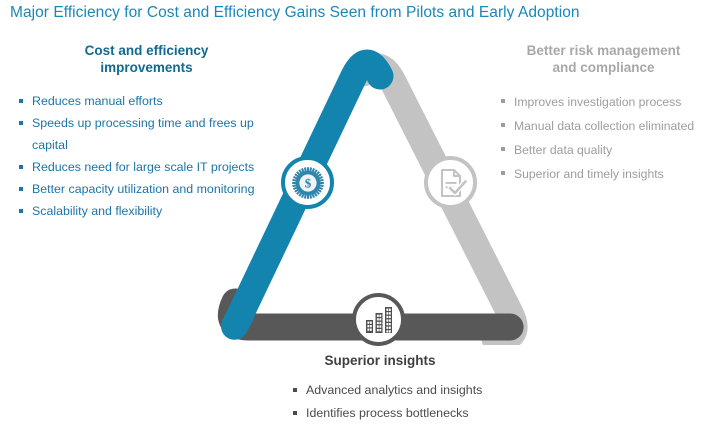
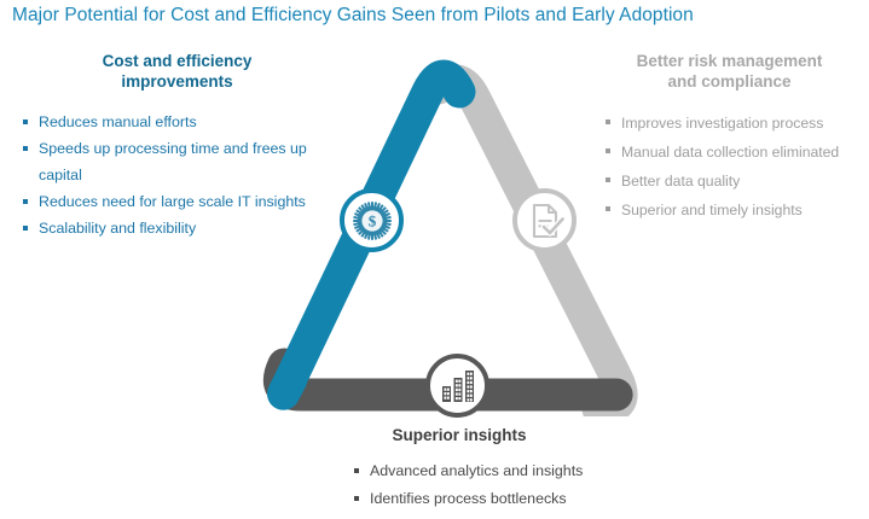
- Major Efficiency for Cost and Efficiency Gains Seen from Pilots and Early Adoption
+ Major Potential for Cost and Efficiency Gains Seen from Pilots and Early Adoption
  $
  Cost and efficiency
  improvements
  Reduces manual efforts
  Speeds up processing time and frees up capital
- Reduces need for large scale IT projects
+ Reduces need for large scale IT insights
- Better capacity utilization and monitoring
  Scalability and flexibility
  Better risk management
  and compliance
  Improves investigation process
  Manual data collection eliminated
  Better data quality
  Superior and timely insights
  Superior insights
  Advanced analytics and insights
  Identifies process bottlenecks
